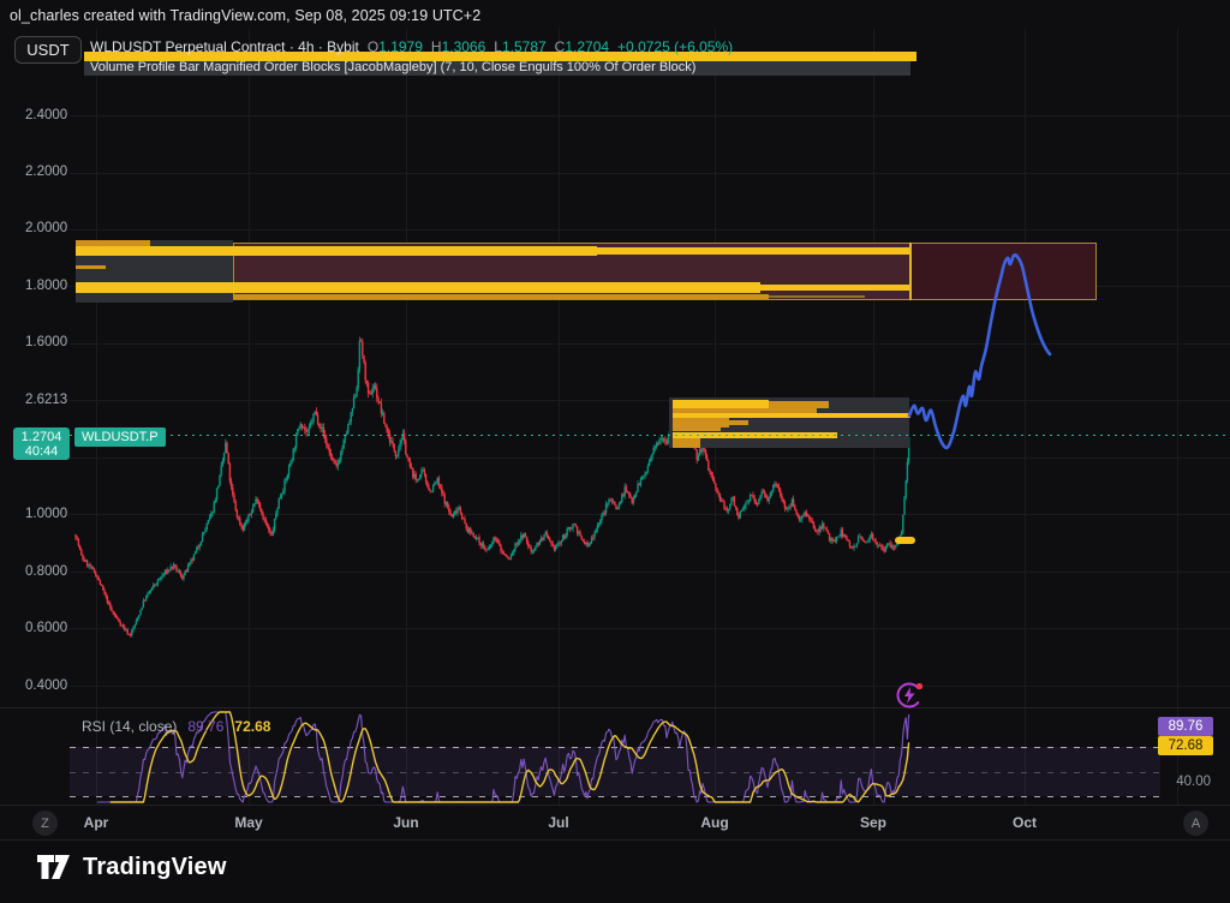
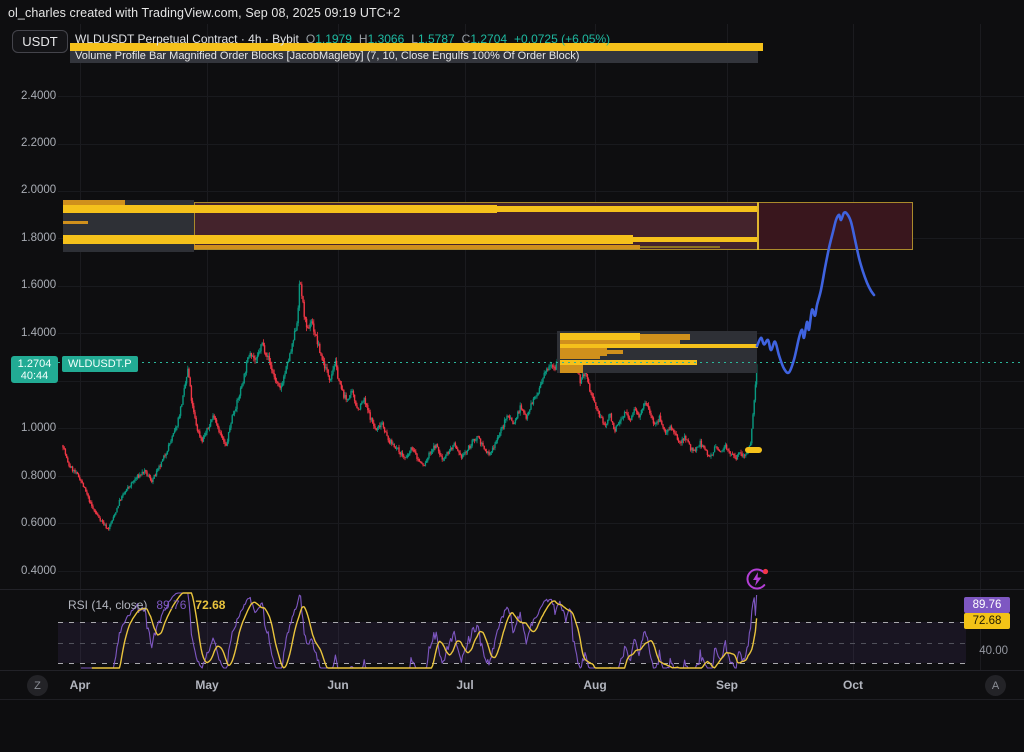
  ol_charles created with TradingView.com, Sep 08, 2025 09:19 UTC+2
  2.4000
  2.2000
  2.0000
  1.8000
  1.6000
- 2.6213
+ 1.4000
  1.0000
  0.8000
  0.6000
  0.4000
  Apr
  May
  Jun
  Jul
  Aug
  Sep
  Oct
  USDT
  WLDUSDT Perpetual Contract · 4h · Bybit
  O1.1979
  H1.3066
  L1.5787
  C1.2704
  +0.0725 (+6.05%)
  Volume Profile Bar Magnified Order Blocks [JacobMagleby] (7, 10, Close Engulfs 100% Of Order Block)
  1.2704
  40:44
  WLDUSDT.P
  RSI (14, close)
  89.76
  72.68
  89.76
  72.68
  40.00
  Z
  A
- TradingView
